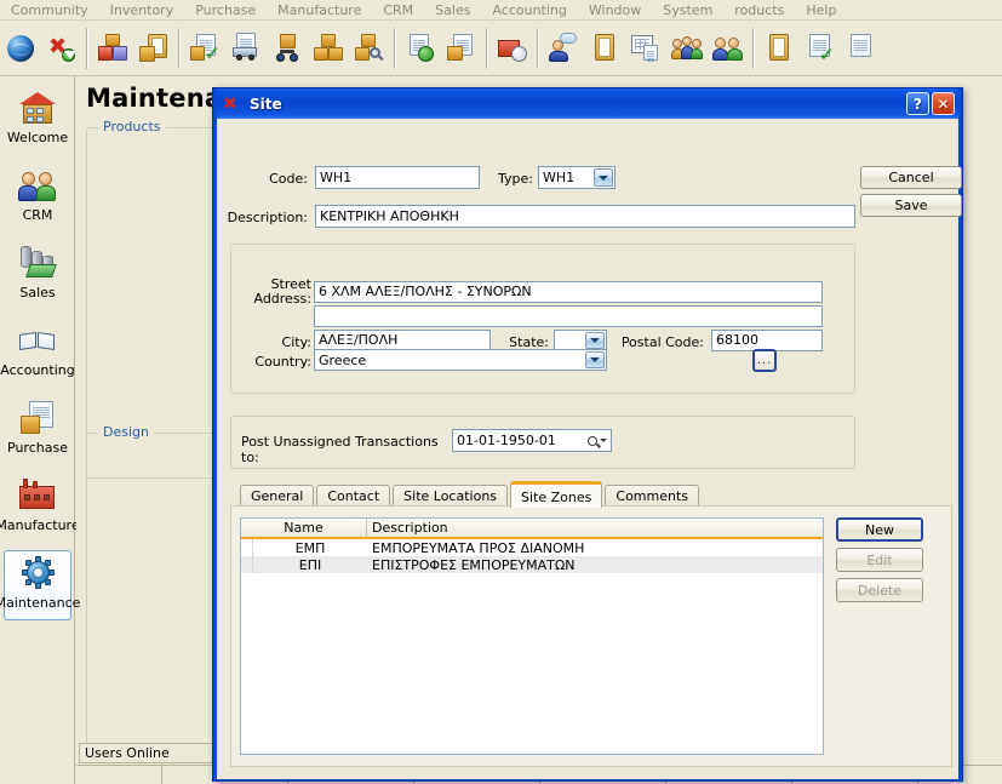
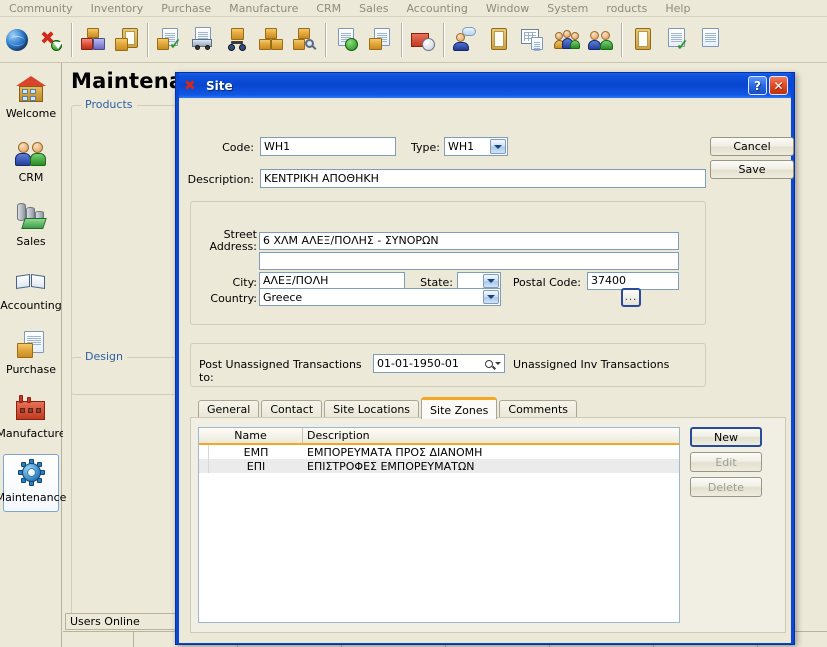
  Community
  Inventory
  Purchase
  Manufacture
  CRM
  Sales
  Accounting
  Window
  System
  roducts
  Help
  ✖
  ✓
  ✓
  Welcome
  CRM
  Sales
  Accounting
  Purchase
  Manufactur
  Maintenance
  Mainten
  Products
  Design
  Users Online
  ✖
  Site
  ?
  ✕
  Code:
  WH1
  Type:
  WH1
  Description:
  ΚΕΝΤΡΙΚΗ ΑΠΟΘΗΚΗ
  Cancel
  Save
  Street
  Address:
  6 ΧΛΜ ΑΛΕΞ/ΠΟΛΗΣ - ΣΥΝΟΡΩΝ
  City:
  ΑΛΕΞ/ΠΟΛΗ
  State:
  Postal Code:
- 68100
+ 37400
  Country:
  Greece
  ...
  Post Unassigned Transactions to:
  01-01-1950-01
+ Unassigned Inv Transactions
  General
  Contact
  Site Locations
  Site Zones
  Comments
  Name
  Description
  ΕΜΠ
  ΕΜΠΟΡΕΥΜΑΤΑ ΠΡΟΣ ΔΙΑΝΟΜΗ
  ΕΠΙ
  ΕΠΙΣΤΡΟΦΕΣ ΕΜΠΟΡΕΥΜΑΤΩΝ
  New
  Edit
  Delete
